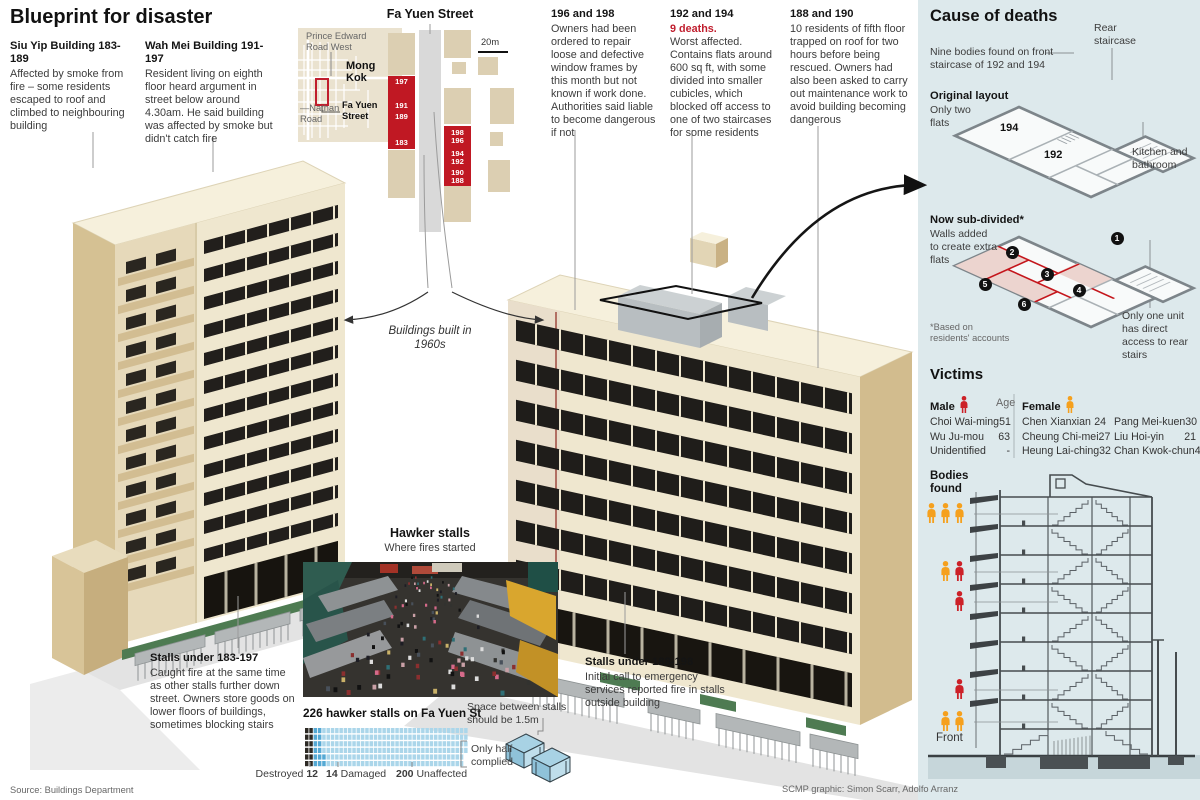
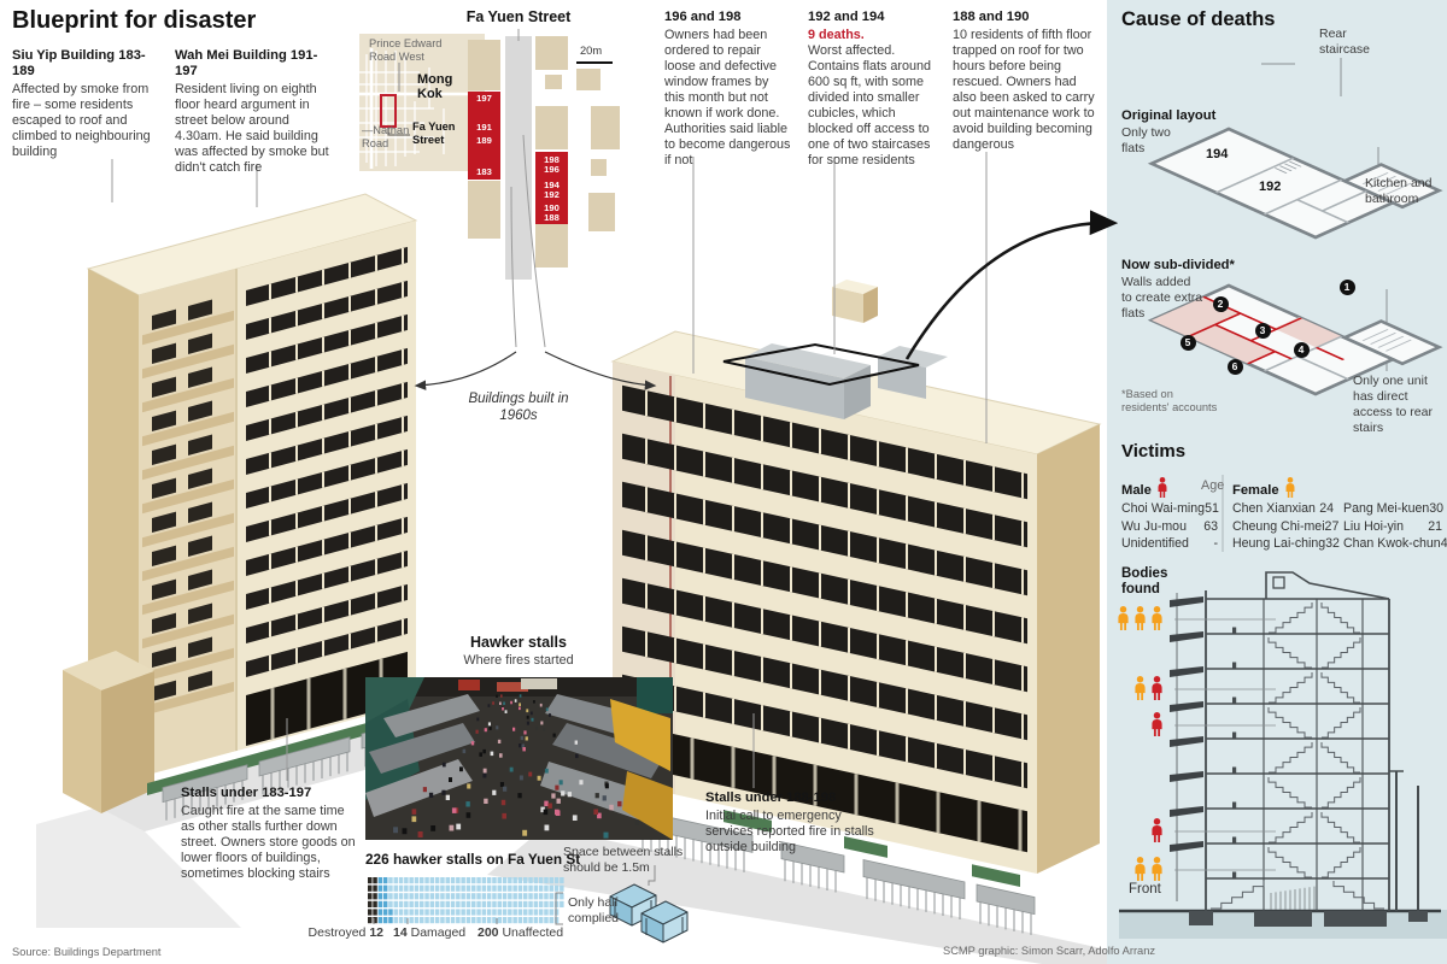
  Blueprint for disaster
  Siu Yip Building 183-189
  Affected by smoke from fire – some residents escaped to roof and climbed to neighbouring building
  Wah Mei Building 191-197
  Resident living on eighth floor heard argument in street below around 4.30am. He said building was affected by smoke but didn't catch fire
  196 and 198
  Owners had been ordered to repair loose and defective window frames by this month but not known if work done. Authorities said liable to become dangerous if not
  192 and 194
  9 deaths.
  Worst affected. Contains flats around 600 sq ft, with some divided into smaller cubicles, which blocked off access to one of two staircases for some residents
  188 and 190
  10 residents of fifth floor trapped on roof for two hours before being rescued. Owners had also been asked to carry out maintenance work to avoid building becoming dangerous
  Prince Edward Road West
  Mong Kok
  —Nathan Road
  Fa Yuen Street
  Fa Yuen Street
  20m
  Buildings built in 1960s
  Hawker stalls
  Where fires started
  226 hawker stalls on Fa Yuen St
  Destroyed 12
  14 Damaged
  200 Unaffected
  Space between stalls should be 1.5m
  Only half complied
  Stalls under 183-197
  Caught fire at the same time as other stalls further down street. Owners store goods on lower floors of buildings, sometimes blocking stairs
  Stalls under 188-198
  Initial call to emergency services reported fire in stalls outside building
  Cause of deaths
- Nine bodies found on front staircase of 192 and 194
  Rear staircase
  Original layout
  Only two flats
  194
  192
  Kitchen and bathroom
  Now sub-divided*
  Walls added to create extra flats
  *Based on residents' accounts
  Only one unit has direct access to rear stairs
  Victims
  Male
  Age
  Female
  Choi Wai-ming
  51
  Wu Ju-mou
  63
  Unidentified
  -
  Chen Xianxian
  24
  Cheung Chi-mei
  27
  Heung Lai-ching
  32
  Pang Mei-kuen
  30
  Liu Hoi-yin
  21
  Chan Kwok-chun
  Bodies
  found
  Front
  Source: Buildings Department
  SCMP graphic: Simon Scarr, Adolfo Arranz
  197
  191
  189
  183
  198
  196
  194
  192
  190
  188
  1
  2
  3
  4
  5
  6
